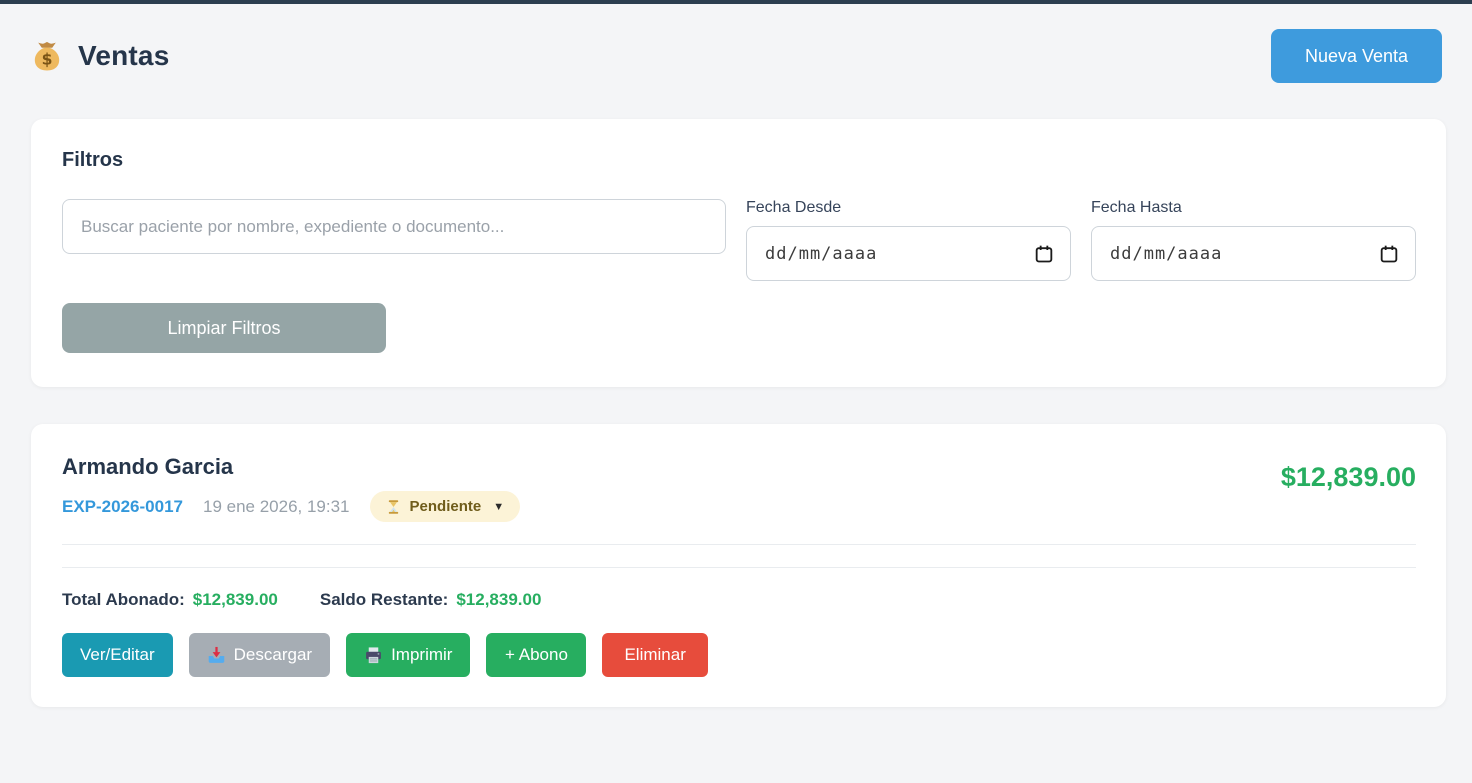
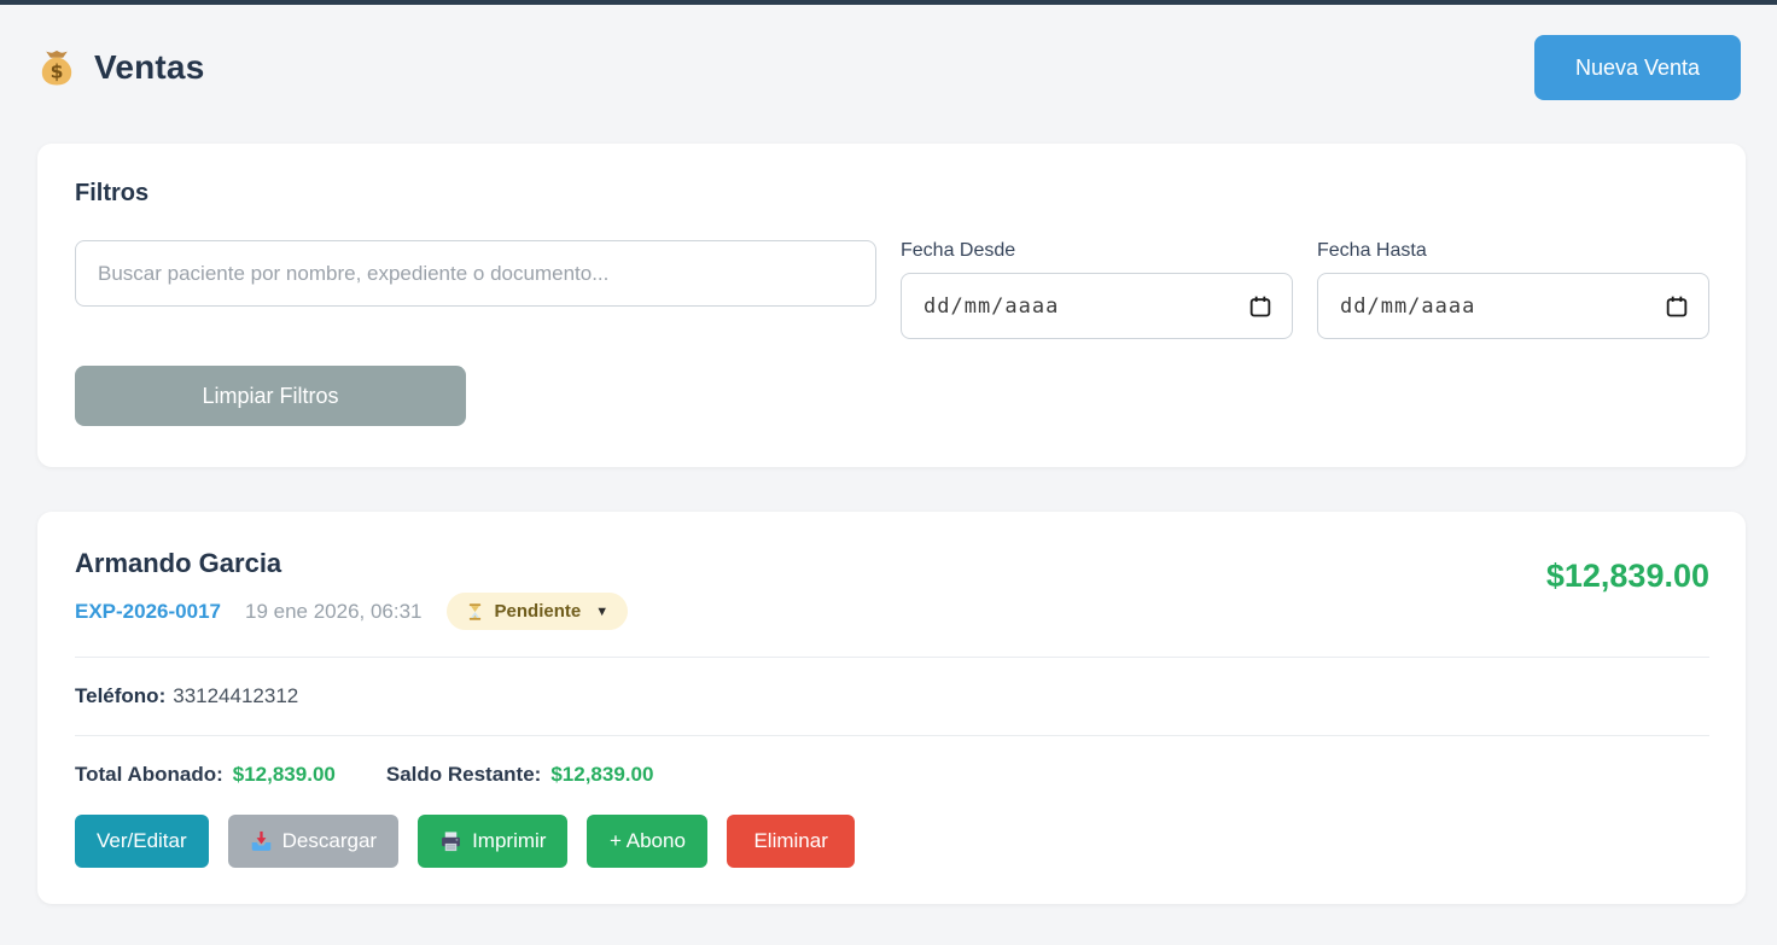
  $
  Ventas
  Nueva Venta
  Filtros
  Buscar paciente por nombre, expediente o documento...
  Fecha Desde
  dd/mm/aaaa
  Fecha Hasta
  dd/mm/aaaa
  Limpiar Filtros
  Armando Garcia
  EXP-2026-0017
- 19 ene 2026, 19:31
+ 19 ene 2026, 06:31
  Pendiente
  ▼
  $12,839.00
+ Teléfono: 33124412312
  Total Abonado: $12,839.00
  Saldo Restante: $12,839.00
  Ver/Editar
  Descargar
  Imprimir
  + Abono
  Eliminar
